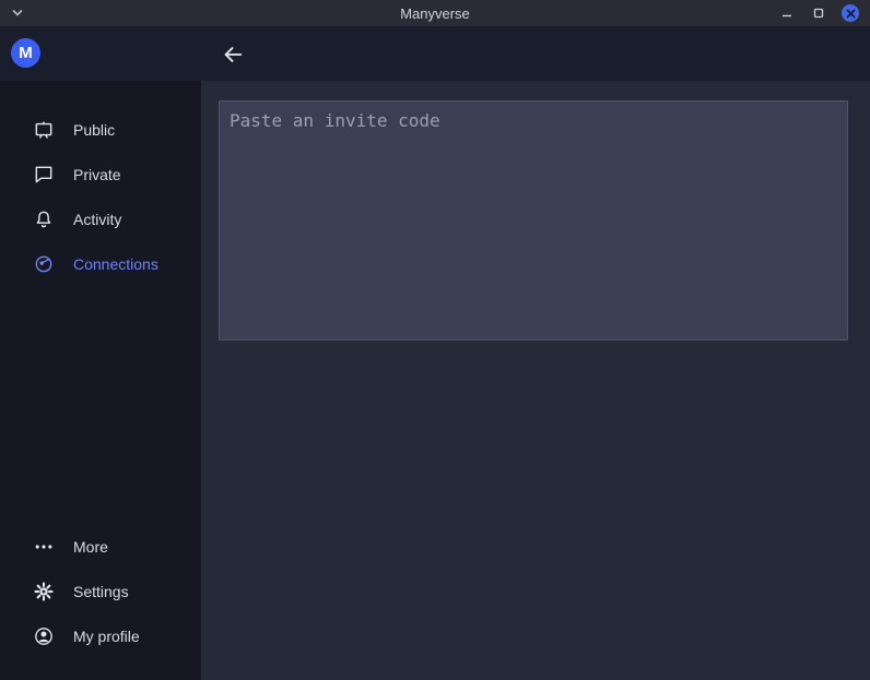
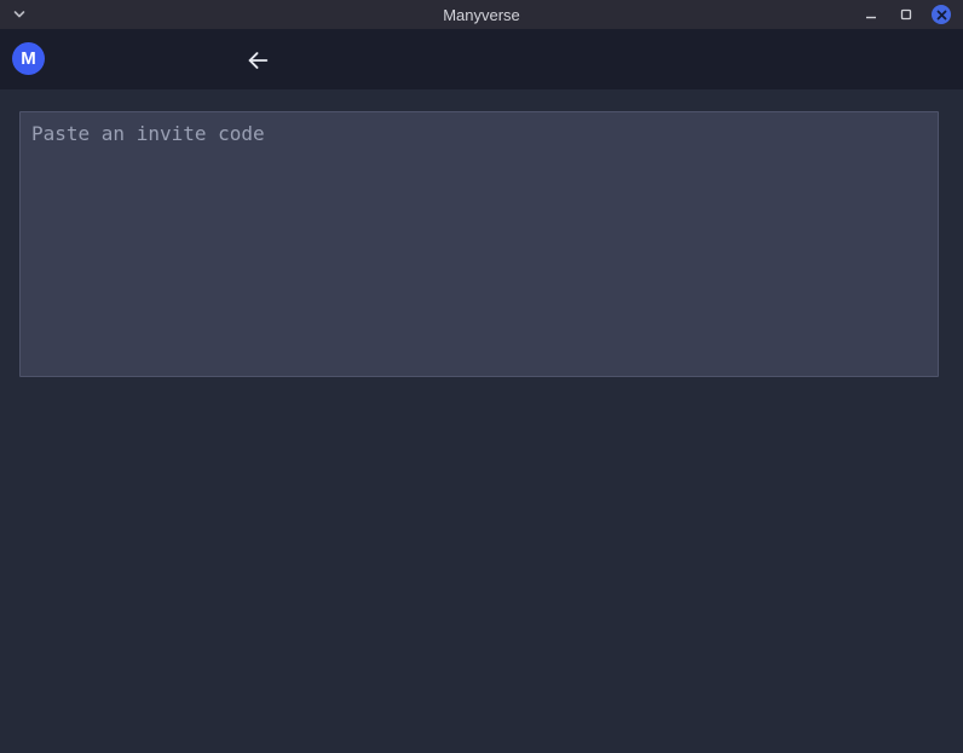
  Manyverse
  M
- Public
- Private
- Activity
- Connections
- More
- Settings
- My profile
  Paste an invite code
